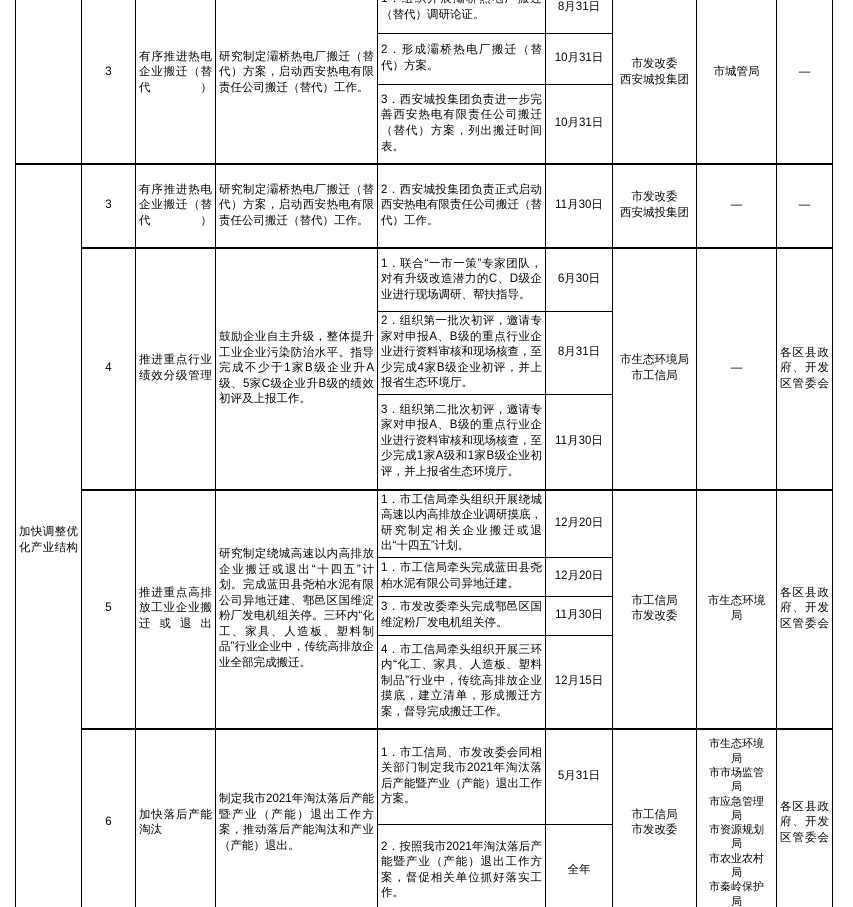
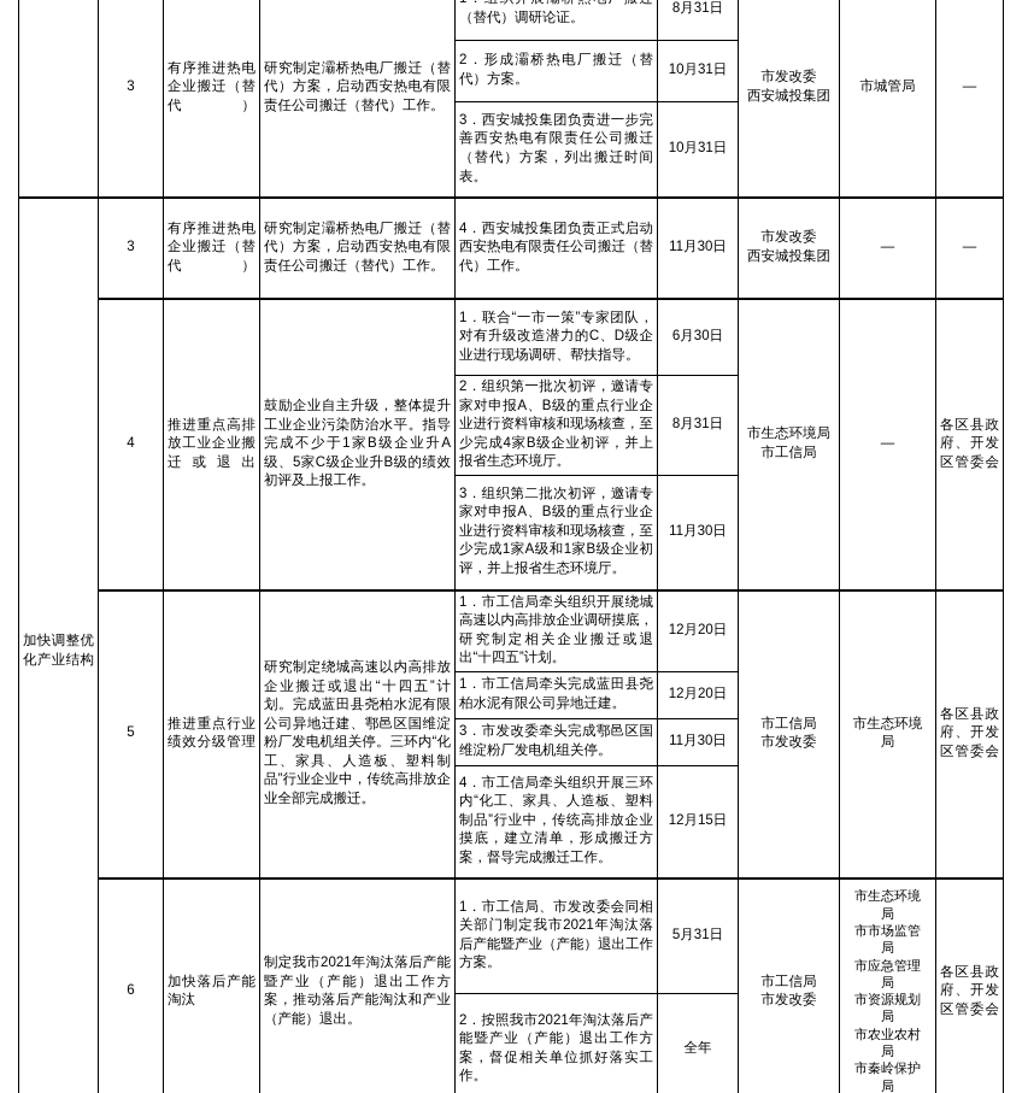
  	3	有序推进热电企业搬迁（替代）	研究制定灞桥热电厂搬迁（替代）方案，启动西安热电有限责任公司搬迁（替代）工作。	（替代）调研论证。	8月31日	市发改委 西安城投集团	市城管局	—
  2．形成灞桥热电厂搬迁（替代）方案。	10月31日
  3．西安城投集团负责进一步完善西安热电有限责任公司搬迁（替代）方案，列出搬迁时间表。	10月31日
- 加快调整优化产业结构	3	有序推进热电企业搬迁（替代）	研究制定灞桥热电厂搬迁（替代）方案，启动西安热电有限责任公司搬迁（替代）工作。	2．西安城投集团负责正式启动西安热电有限责任公司搬迁（替代）工作。	11月30日	市发改委 西安城投集团	—	—
+ 加快调整优化产业结构	3	有序推进热电企业搬迁（替代）	研究制定灞桥热电厂搬迁（替代）方案，启动西安热电有限责任公司搬迁（替代）工作。	4．西安城投集团负责正式启动西安热电有限责任公司搬迁（替代）工作。	11月30日	市发改委 西安城投集团	—	—
- 4	推进重点行业绩效分级管理	鼓励企业自主升级，整体提升工业企业污染防治水平。指导完成不少于1家B级企业升A级、5家C级企业升B级的绩效初评及上报工作。	1．联合“一市一策”专家团队，对有升级改造潜力的C、D级企业进行现场调研、帮扶指导。	6月30日	市生态环境局 市工信局	—	各区县政府、开发区管委会
+ 4	推进重点高排放工业企业搬迁或退出	鼓励企业自主升级，整体提升工业企业污染防治水平。指导完成不少于1家B级企业升A级、5家C级企业升B级的绩效初评及上报工作。	1．联合“一市一策”专家团队，对有升级改造潜力的C、D级企业进行现场调研、帮扶指导。	6月30日	市生态环境局 市工信局	—	各区县政府、开发区管委会
  2．组织第一批次初评，邀请专家对申报A、B级的重点行业企业进行资料审核和现场核查，至少完成4家B级企业初评，并上报省生态环境厅。	8月31日
  3．组织第二批次初评，邀请专家对申报A、B级的重点行业企业进行资料审核和现场核查，至少完成1家A级和1家B级企业初评，并上报省生态环境厅。	11月30日
- 5	推进重点高排放工业企业搬迁或退出	研究制定绕城高速以内高排放企业搬迁或退出“十四五”计划。完成蓝田县尧柏水泥有限公司异地迁建、鄠邑区国维淀粉厂发电机组关停。三环内“化工、家具、人造板、塑料制品”行业企业中，传统高排放企业全部完成搬迁。	1．市工信局牵头组织开展绕城高速以内高排放企业调研摸底，研究制定相关企业搬迁或退出“十四五”计划。	12月20日	市工信局 市发改委	市生态环境 局	各区县政府、开发区管委会
+ 5	推进重点行业绩效分级管理	研究制定绕城高速以内高排放企业搬迁或退出“十四五”计划。完成蓝田县尧柏水泥有限公司异地迁建、鄠邑区国维淀粉厂发电机组关停。三环内“化工、家具、人造板、塑料制品”行业企业中，传统高排放企业全部完成搬迁。	1．市工信局牵头组织开展绕城高速以内高排放企业调研摸底，研究制定相关企业搬迁或退出“十四五”计划。	12月20日	市工信局 市发改委	市生态环境 局	各区县政府、开发区管委会
  1．市工信局牵头完成蓝田县尧柏水泥有限公司异地迁建。	12月20日
  3．市发改委牵头完成鄠邑区国维淀粉厂发电机组关停。	11月30日
  4．市工信局牵头组织开展三环内“化工、家具、人造板、塑料制品”行业中，传统高排放企业摸底，建立清单，形成搬迁方案，督导完成搬迁工作。	12月15日
  6	加快落后产能淘汰	制定我市2021年淘汰落后产能暨产业（产能）退出工作方案，推动落后产能淘汰和产业（产能）退出。	1．市工信局、市发改委会同相关部门制定我市2021年淘汰落后产能暨产业（产能）退出工作方案。	5月31日	市工信局 市发改委	市生态环境 局 市市场监管 局 市应急管理 局 市资源规划 局 市农业农村 局 市秦岭保护 局	各区县政府、开发区管委会
  2．按照我市2021年淘汰落后产能暨产业（产能）退出工作方案，督促相关单位抓好落实工作。	全年
